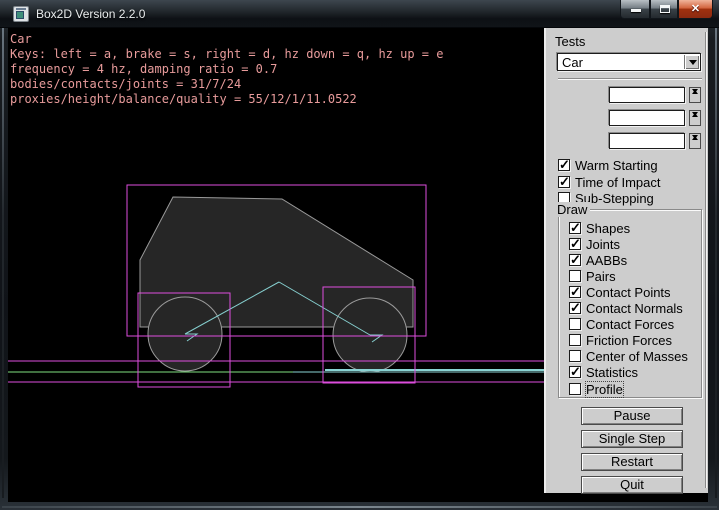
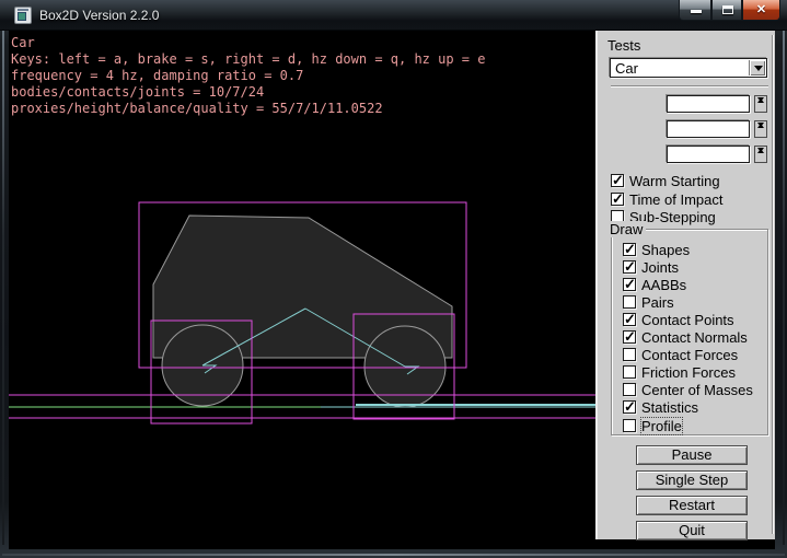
  Box2D Version 2.2.0
  ✕
  Car
  Keys: left = a, brake = s, right = d, hz down = q, hz up = e
  frequency = 4 hz, damping ratio = 0.7
- bodies/contacts/joints = 31/7/24
+ bodies/contacts/joints = 10/7/24
- proxies/height/balance/quality = 55/12/1/11.0522
+ proxies/height/balance/quality = 55/7/1/11.0522
  Tests
  Car
  ✓
  Warm Starting
  ✓
  Time of Impact
  Sub-Stepping
  Draw
  ✓
  Shapes
  ✓
  Joints
  ✓
  AABBs
  Pairs
  ✓
  Contact Points
  ✓
  Contact Normals
  Contact Forces
  Friction Forces
  Center of Masses
  ✓
  Statistics
  Profile
  Pause
  Single Step
  Restart
  Quit
